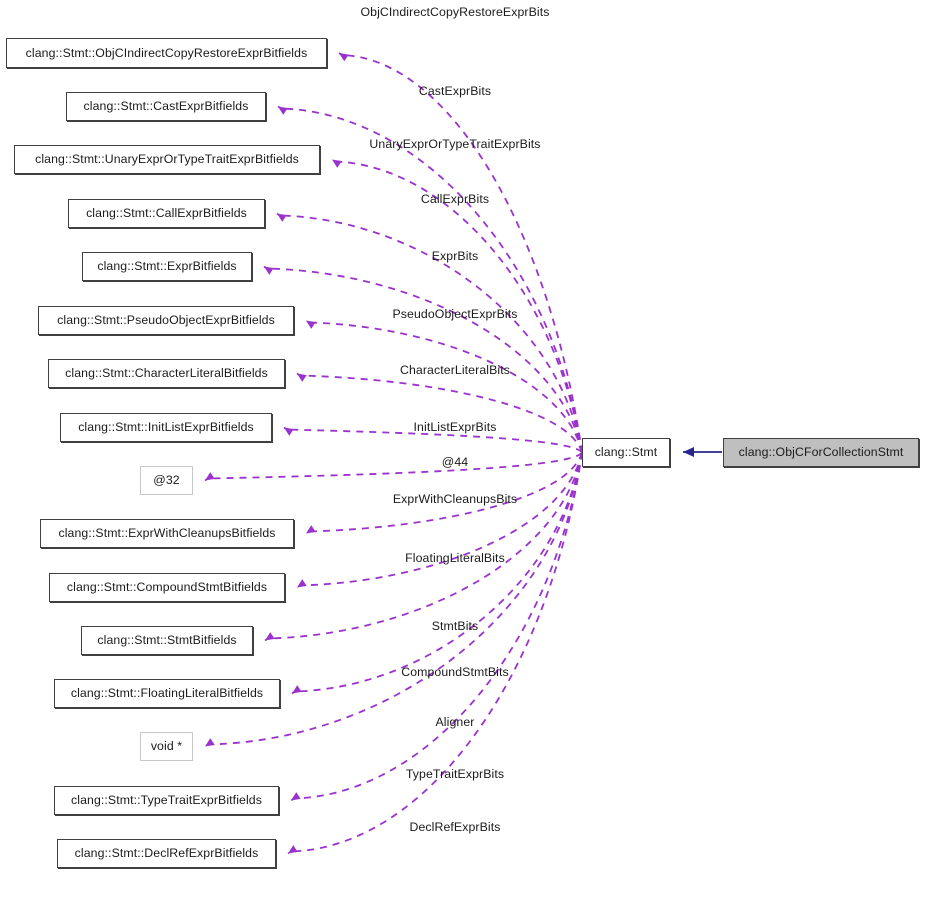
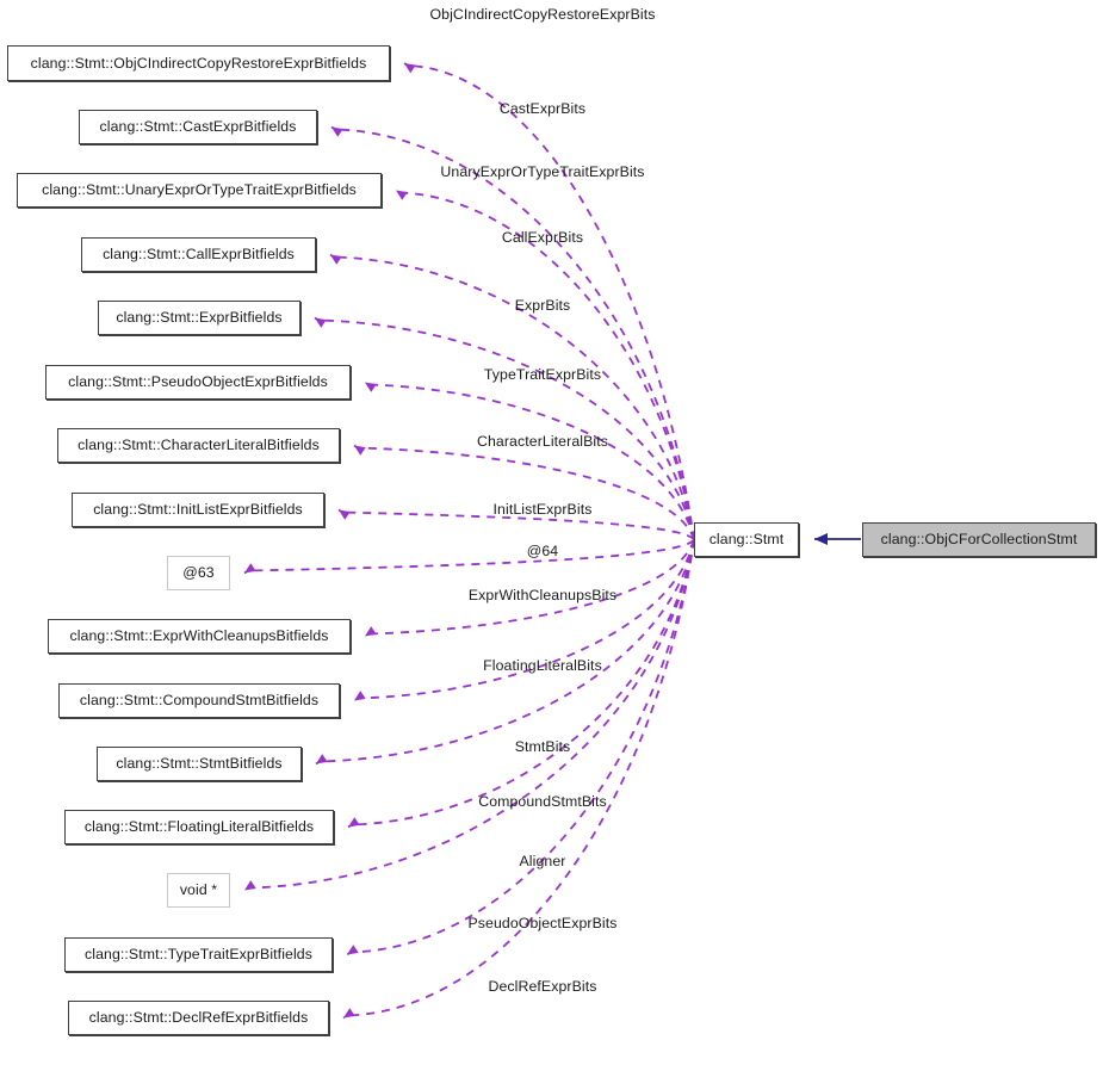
  clang::Stmt
  clang::ObjCForCollectionStmt
  clang::Stmt::ObjCIndirectCopyRestoreExprBitfields
  clang::Stmt::CastExprBitfields
  clang::Stmt::UnaryExprOrTypeTraitExprBitfields
  clang::Stmt::CallExprBitfields
  clang::Stmt::ExprBitfields
  clang::Stmt::PseudoObjectExprBitfields
  clang::Stmt::CharacterLiteralBitfields
  clang::Stmt::InitListExprBitfields
- @32
+ @63
  clang::Stmt::ExprWithCleanupsBitfields
  clang::Stmt::CompoundStmtBitfields
  clang::Stmt::StmtBitfields
  clang::Stmt::FloatingLiteralBitfields
  void *
  clang::Stmt::TypeTraitExprBitfields
  clang::Stmt::DeclRefExprBitfields
  ObjCIndirectCopyRestoreExprBits
  CastExprBits
  UnaryExprOrTypeTraitExprBits
  CallExprBits
  ExprBits
- PseudoObjectExprBits
+ TypeTraitExprBits
  CharacterLiteralBits
  InitListExprBits
- @44
+ @64
  ExprWithCleanupsBits
  FloatingLiteralBits
  StmtBits
  CompoundStmtBits
  Aligner
- TypeTraitExprBits
+ PseudoObjectExprBits
  DeclRefExprBits
